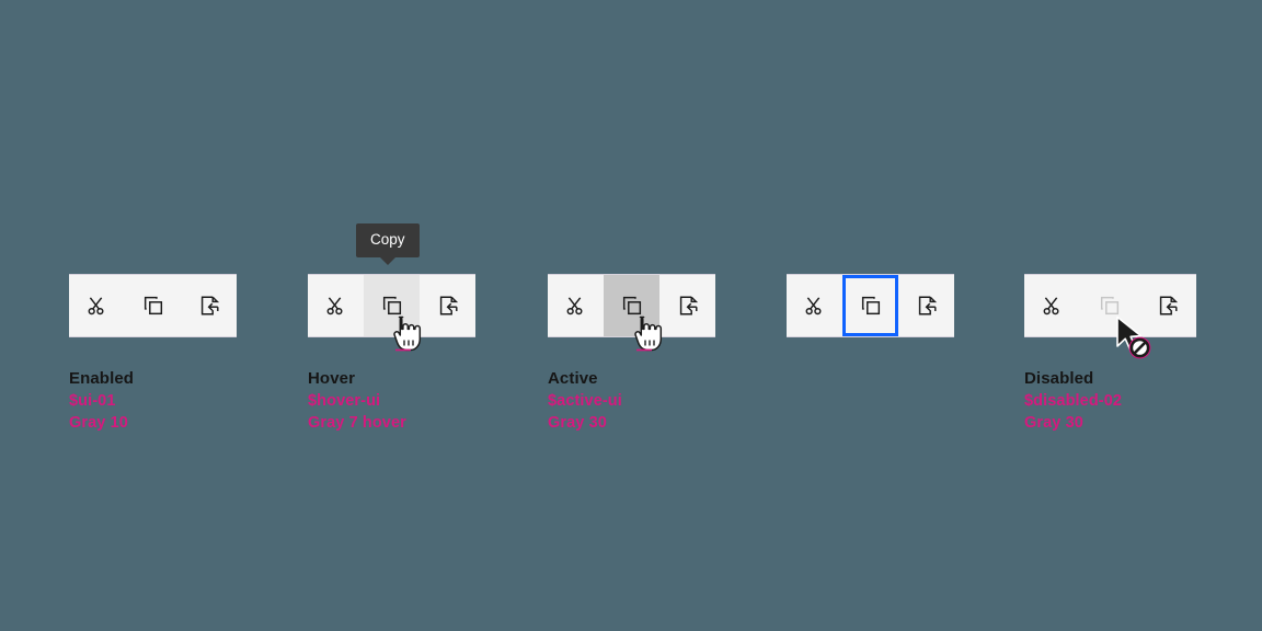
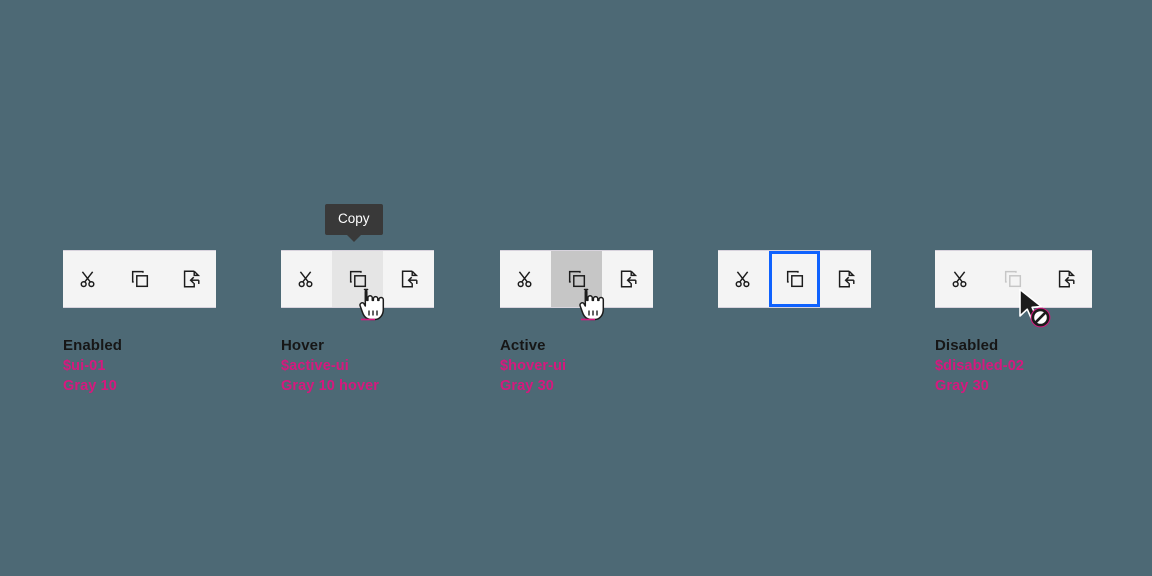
  Enabled
  $ui-01
  Gray 10
  Copy
  Hover
- $hover-ui
+ $active-ui
- Gray 7 hover
+ Gray 10 hover
  Active
- $active-ui
+ $hover-ui
  Gray 30
  Disabled
  $disabled-02
  Gray 30
